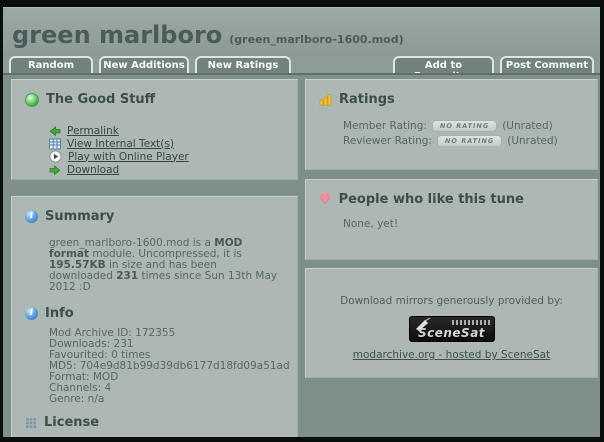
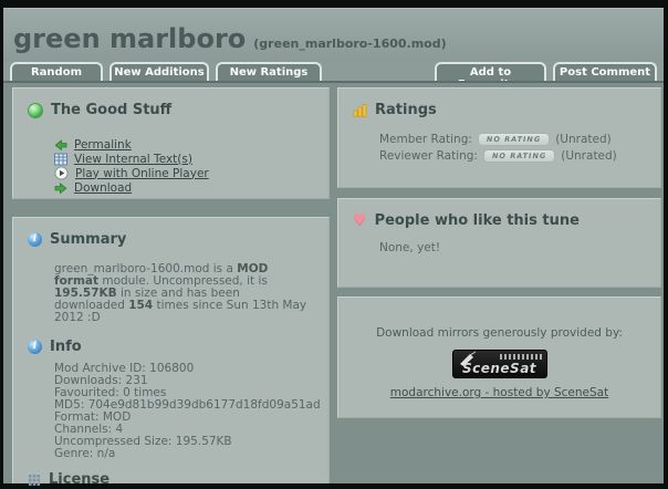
  green marlboro
  (green_marlboro-1600.mod)
  Random
  New Additions
  New Ratings
  Post Comment
  The Good Stuff
  Permalink
  View Internal Text(s)
  Play with Online Player
  Download
  Summary
- green_marlboro-1600.mod is a MOD format module. Uncompressed, it is 195.57KB in size and has been downloaded 231 times since Sun 13th May 2012 :D
+ green_marlboro-1600.mod is a MOD format module. Uncompressed, it is 195.57KB in size and has been downloaded 154 times since Sun 13th May 2012 :D
  Info
- Mod Archive ID: 172355
+ Mod Archive ID: 106800
  Downloads: 231
  Favourited: 0 times
  MD5: 704e9d81b99d39db6177d18fd09a51ad
  Format: MOD
  Channels: 4
+ Uncompressed Size: 195.57KB
  Genre: n/a
  License
  Ratings
  Member Rating:
  NO RATING
  (Unrated)
  Reviewer Rating:
  NO RATING
  (Unrated)
  People who like this tune
  None, yet!
  Download mirrors generously provided by:
  SceneSat
  modarchive.org - hosted by SceneSat
